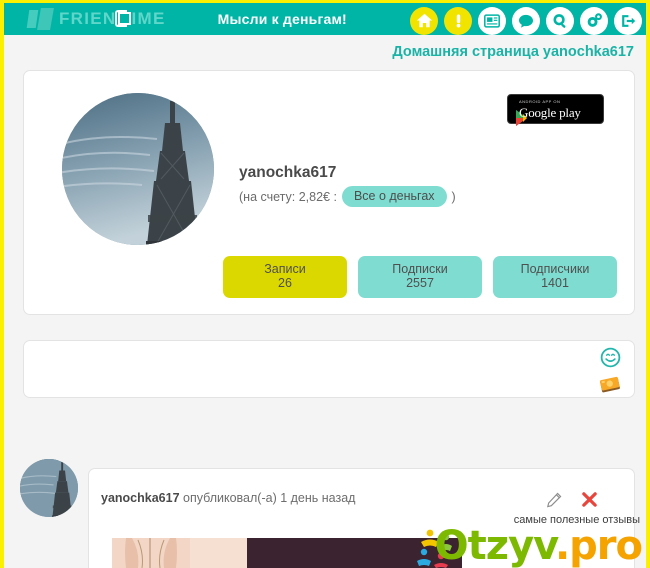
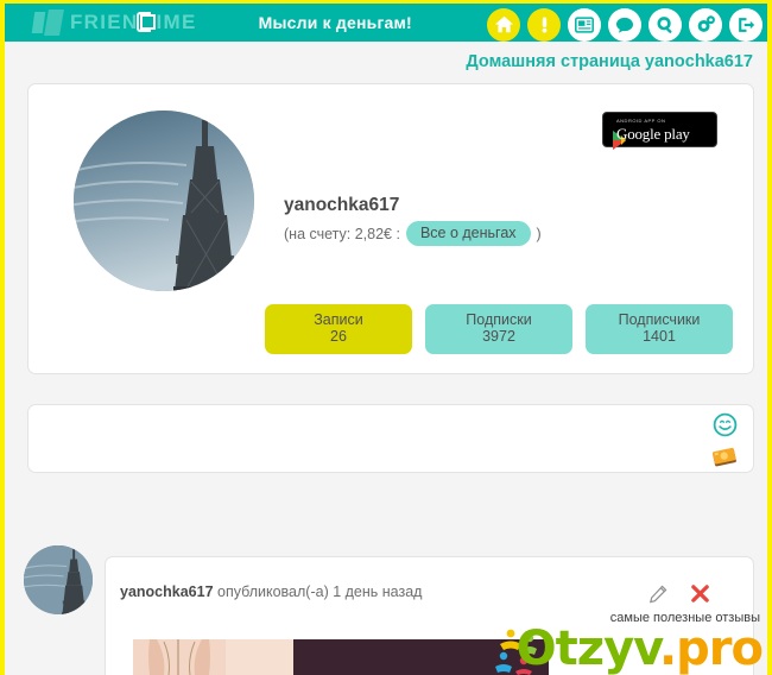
  FRIEN IME
  Мысли к деньгам!
  Домашняя страница yanochka617
  yanochka617
  (на счету: 2,82€ :
  Все о деньгах
  )
  Google play
  Записи
  26
  Подписки
- 2557
+ 3972
  Подписчики
  1401
  yanochka617 опубликовал(-а) 1 день назад
  самые полезные отзывы
  Otzyv.pro
